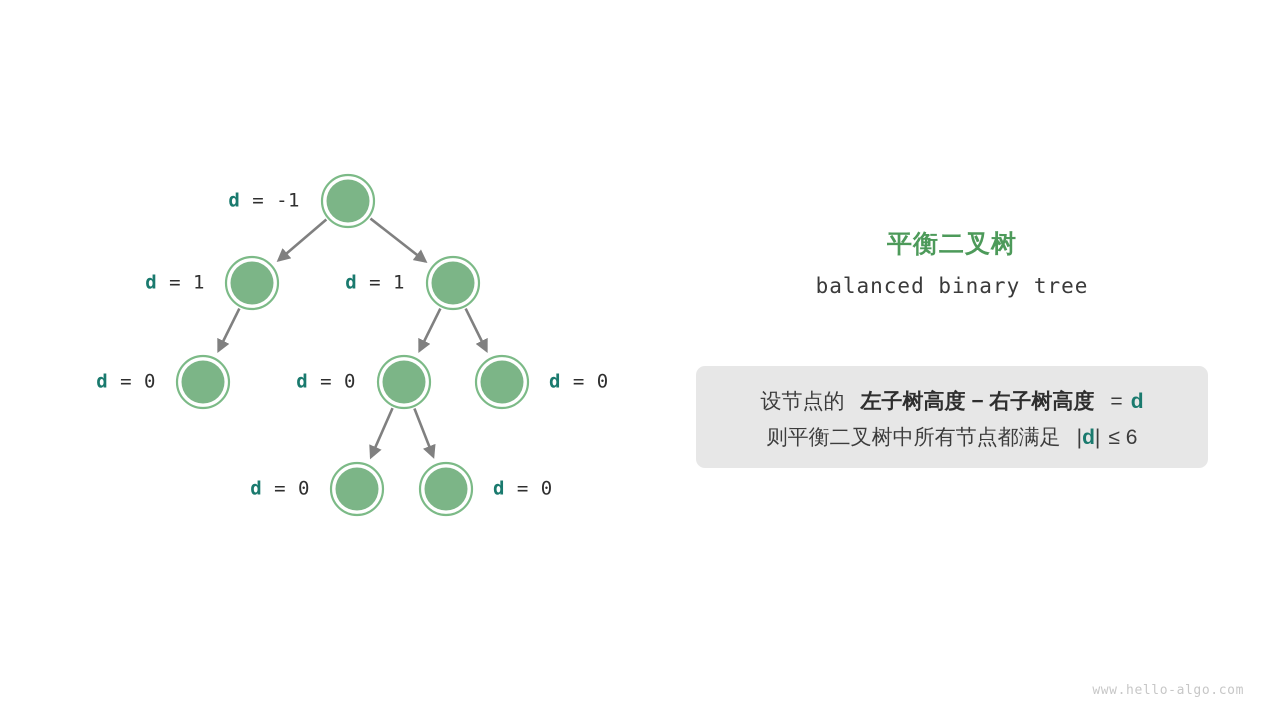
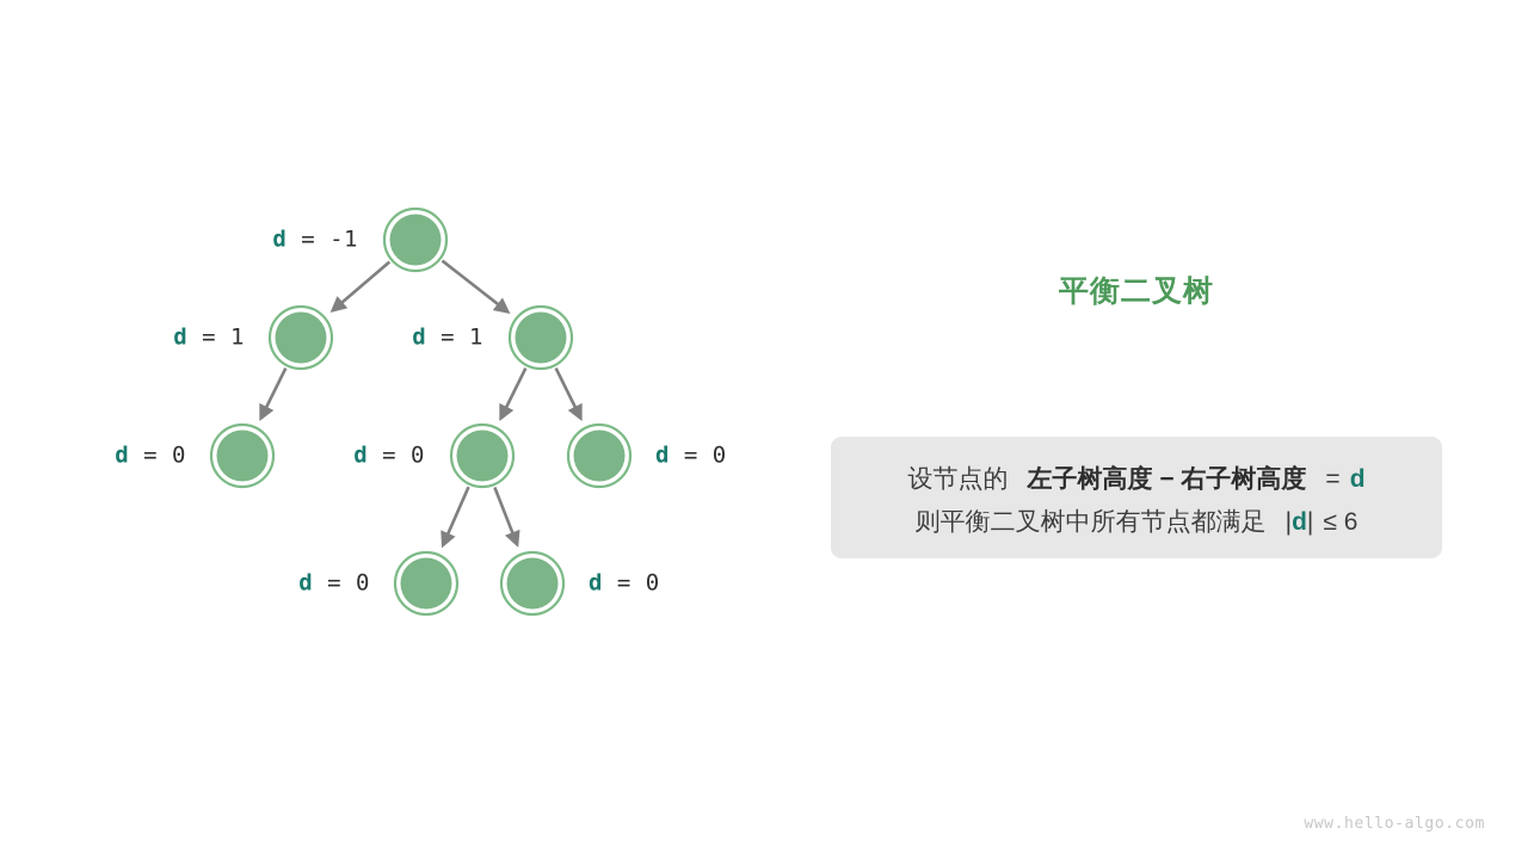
  d = -1
  d = 1
  d = 1
  d = 0
  d = 0
  d = 0
  d = 0
  d = 0
  平衡二叉树
- balanced binary tree
  设节点的 左子树高度 − 右子树高度 = d
  则平衡二叉树中所有节点都满足 |d| ≤ 6
  www.hello-algo.com
